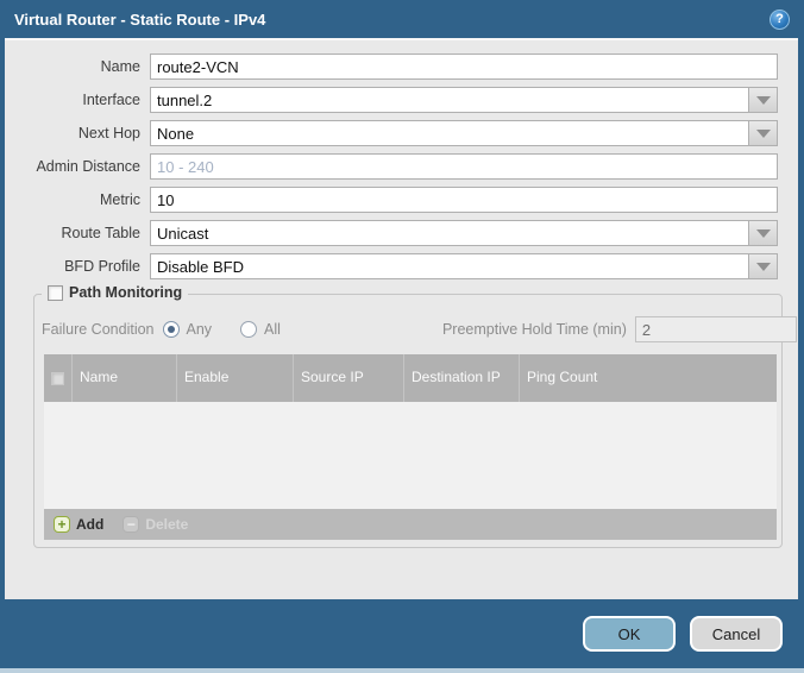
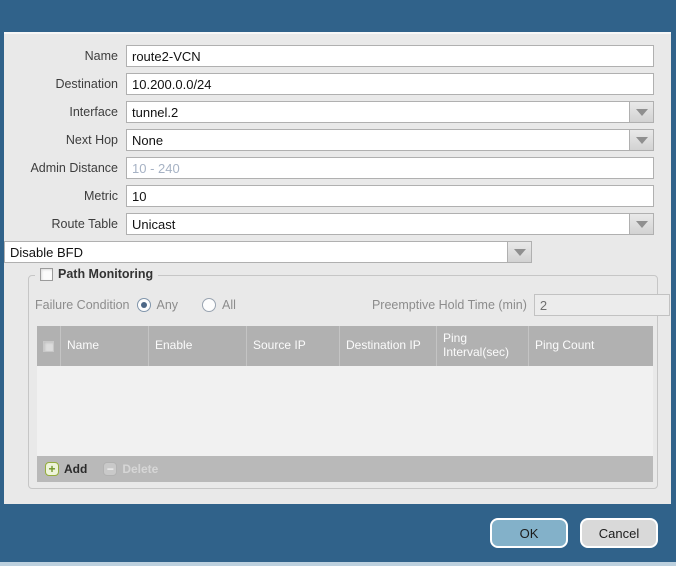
- Virtual Router - Static Route - IPv4
- ?
  Name
  route2-VCN
+ Destination
+ 10.200.0.0/24
  Interface
  tunnel.2
  Next Hop
  None
  Admin Distance
  10 - 240
  Metric
  10
  Route Table
  Unicast
- BFD Profile
  Disable BFD
  Path Monitoring
  Failure Condition
  Any
  All
  Preemptive Hold Time (min)
  2
  Name
  Enable
  Source IP
  Destination IP
+ Ping Interval(sec)
  Ping Count
  +
  Add
  −
  Delete
  OK
  Cancel
